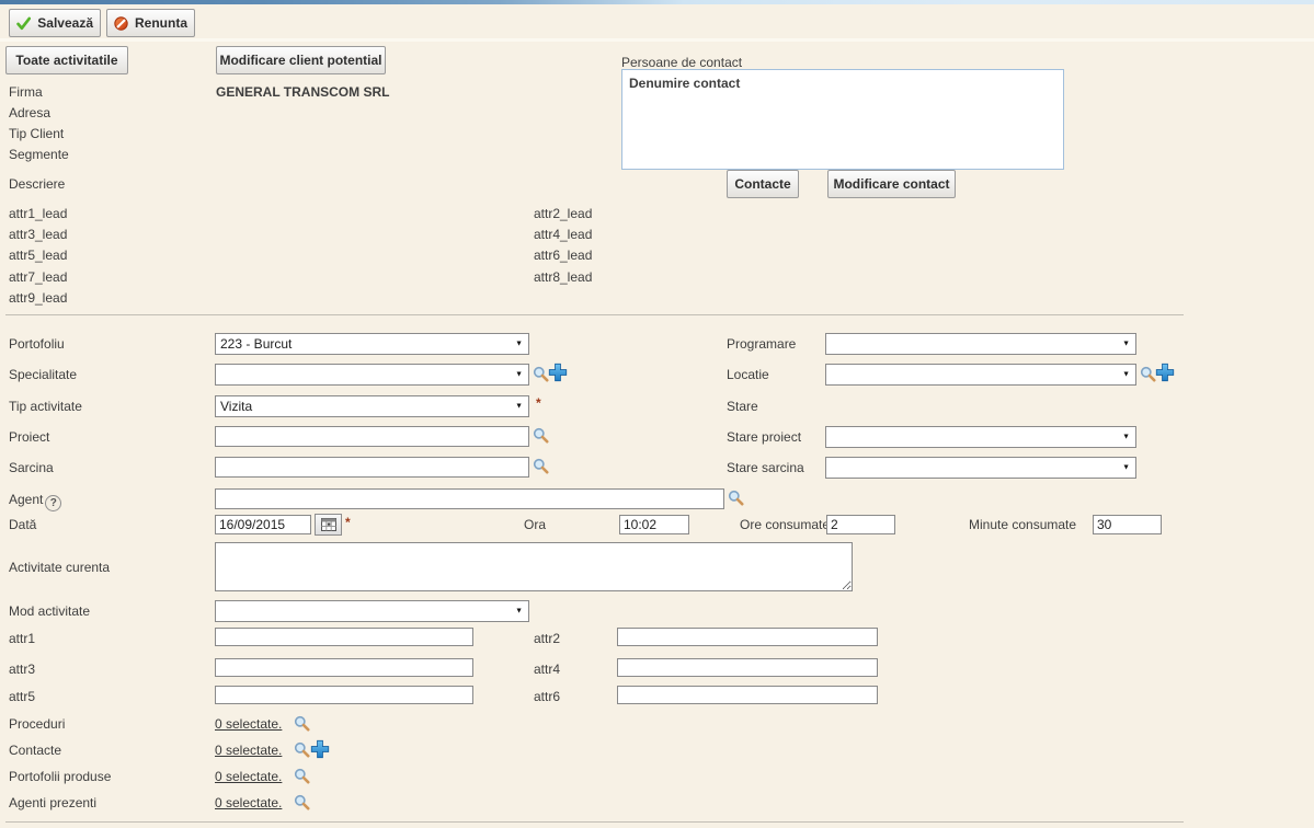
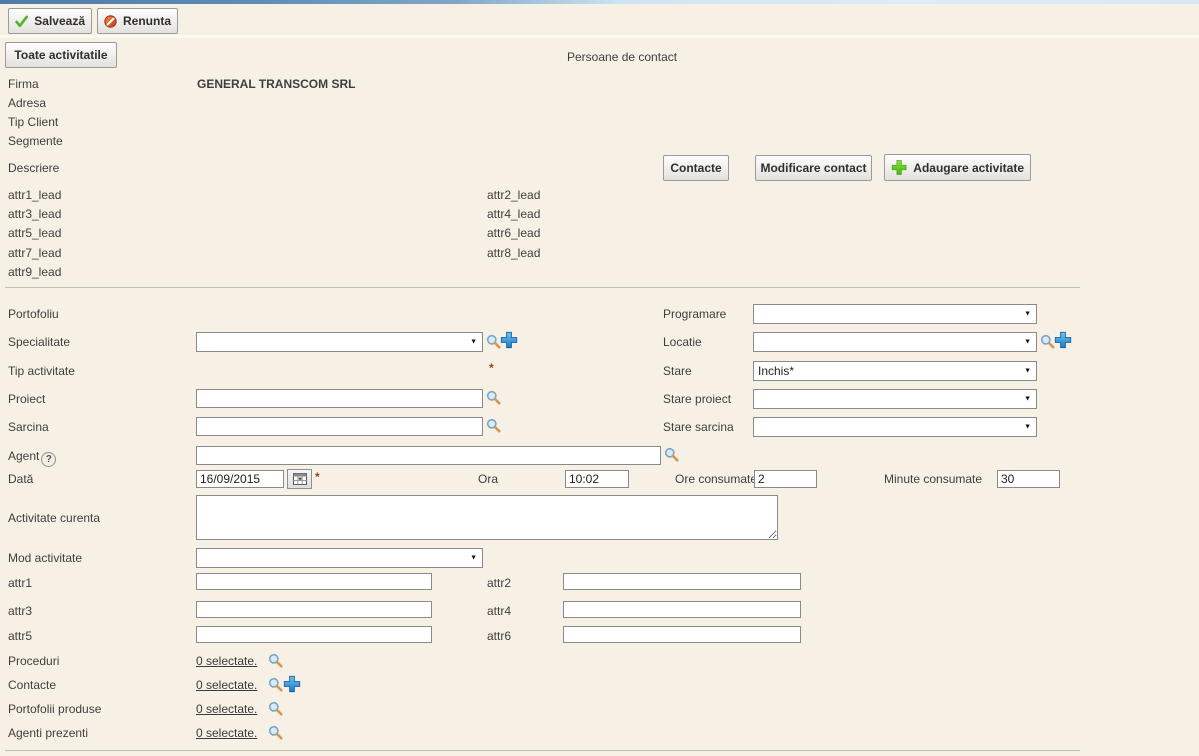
  Salvează
  Renunta
  Toate activitatile
- Modificare client potential
  Firma
  Adresa
  Tip Client
  Segmente
  Descriere
  GENERAL TRANSCOM SRL
  Persoane de contact
- Denumire contact
  Contacte
  Modificare contact
+ Adaugare activitate
  attr1_lead
  attr3_lead
  attr5_lead
  attr7_lead
  attr9_lead
  attr2_lead
  attr4_lead
  attr6_lead
  attr8_lead
  Portofoliu
- 223 - Burcut
  Specialitate
  Tip activitate
- Vizita
  *
  Proiect
  Sarcina
  Programare
  Locatie
  Stare
+ Inchis*
  Stare proiect
  Stare sarcina
  Agent ?
  Dată
  16/09/2015
  *
  Ora
  10:02
  Ore consumat
  2
  Minute consumate
  30
  Activitate curenta
  Mod activitate
  attr1
  attr2
  attr3
  attr4
  attr5
  attr6
  Proceduri
  0 selectate.
  Contacte
  0 selectate.
  Portofolii produse
  0 selectate.
  Agenti prezenti
  0 selectate.
